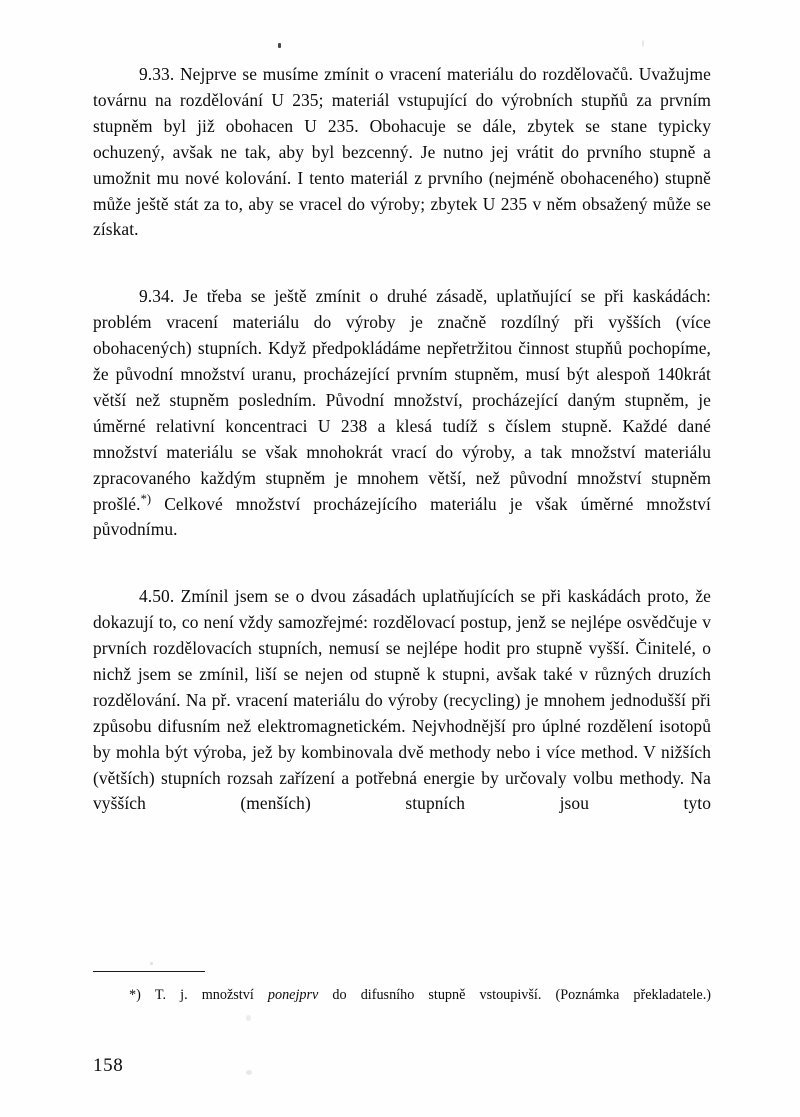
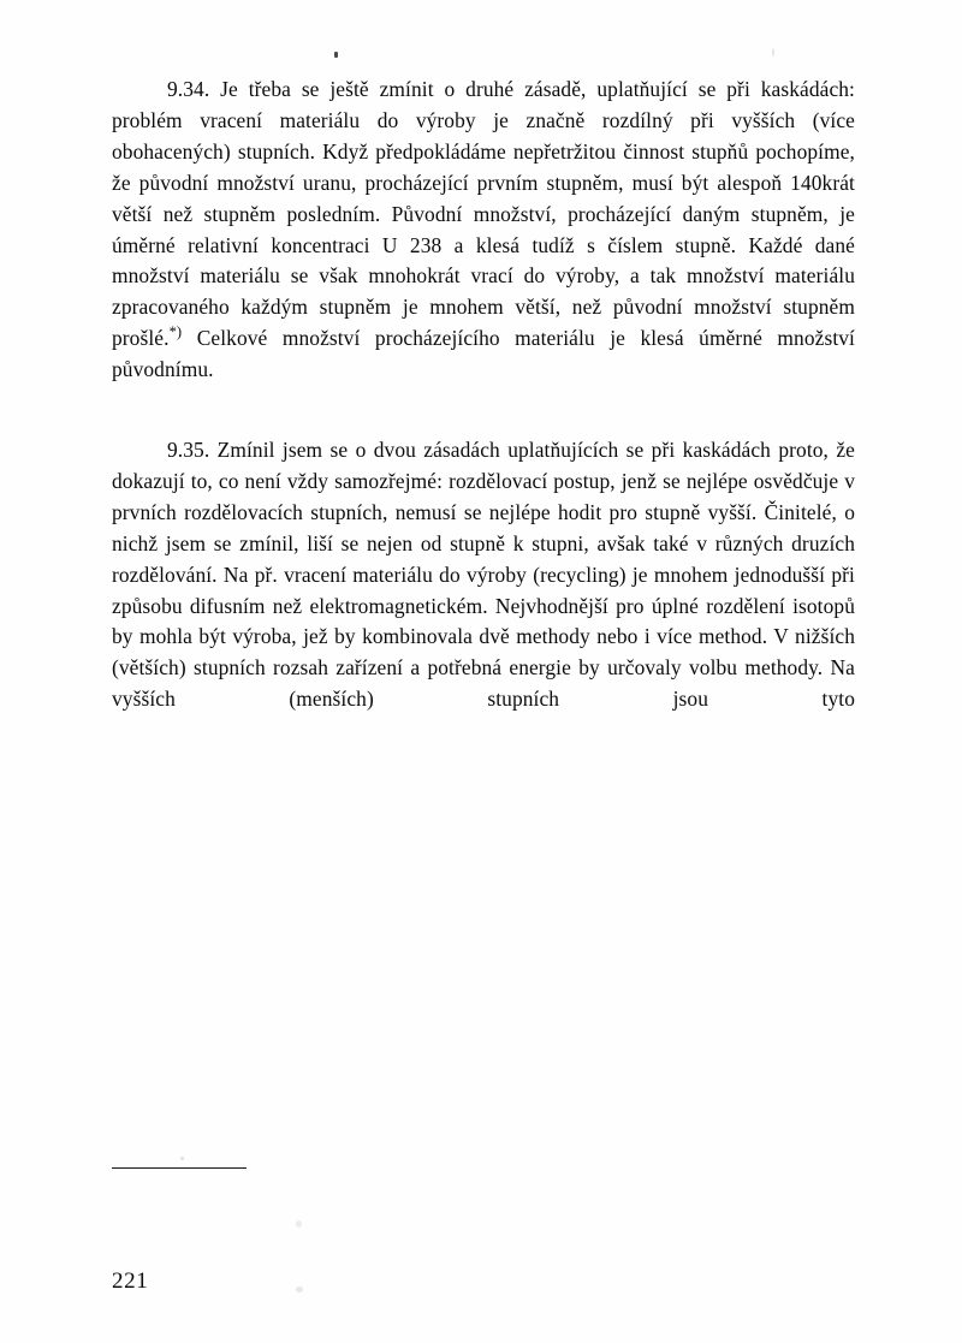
- 9.33. Nejprve se musíme zmínit o vracení materiálu do rozdělovačů. Uvažujme továrnu na rozdělování U 235; materiál vstupující do výrobních stupňů za prvním stupněm byl již obohacen U 235. Obohacuje se dále, zbytek se stane typicky ochuzený, avšak ne tak, aby byl bezcenný. Je nutno jej vrátit do prvního stupně a umožnit mu nové kolování. I tento materiál z prvního (nejméně obohaceného) stupně může ještě stát za to, aby se vracel do výroby; zbytek U 235 v něm obsažený může se získat.
- 9.34. Je třeba se ještě zmínit o druhé zásadě, uplatňující se při kaskádách: problém vracení materiálu do výroby je značně rozdílný při vyšších (více obohacených) stupních. Když předpokládáme nepřetržitou činnost stupňů pochopíme, že původní množství uranu, procházející prvním stupněm, musí být alespoň 140krát větší než stupněm posledním. Původní množství, procházející daným stupněm, je úměrné relativní koncentraci U 238 a klesá tudíž s číslem stupně. Každé dané množství materiálu se však mnohokrát vrací do výroby, a tak množství materiálu zpracovaného každým stupněm je mnohem větší, než původní množství stupněm prošlé.*) Celkové množství procházejícího materiálu je však úměrné množství původnímu.
+ 9.34. Je třeba se ještě zmínit o druhé zásadě, uplatňující se při kaskádách: problém vracení materiálu do výroby je značně rozdílný při vyšších (více obohacených) stupních. Když předpokládáme nepřetržitou činnost stupňů pochopíme, že původní množství uranu, procházející prvním stupněm, musí být alespoň 140krát větší než stupněm posledním. Původní množství, procházející daným stupněm, je úměrné relativní koncentraci U 238 a klesá tudíž s číslem stupně. Každé dané množství materiálu se však mnohokrát vrací do výroby, a tak množství materiálu zpracovaného každým stupněm je mnohem větší, než původní množství stupněm prošlé.*) Celkové množství procházejícího materiálu je klesá úměrné množství původnímu.
- 4.50. Zmínil jsem se o dvou zásadách uplatňujících se při kaskádách proto, že dokazují to, co není vždy samozřejmé: rozdělovací postup, jenž se nejlépe osvědčuje v prvních rozdělovacích stupních, nemusí se nejlépe hodit pro stupně vyšší. Činitelé, o nichž jsem se zmínil, liší se nejen od stupně k stupni, avšak také v různých druzích rozdělování. Na př. vracení materiálu do výroby (recycling) je mnohem jednodušší při způsobu difusním než elektromagnetickém. Nejvhodnější pro úplné rozdělení isotopů by mohla být výroba, jež by kombinovala dvě methody nebo i více method. V nižších (větších) stupních rozsah zařízení a potřebná energie by určovaly volbu methody. Na vyšších (menších) stupních jsou tyto
+ 9.35. Zmínil jsem se o dvou zásadách uplatňujících se při kaskádách proto, že dokazují to, co není vždy samozřejmé: rozdělovací postup, jenž se nejlépe osvědčuje v prvních rozdělovacích stupních, nemusí se nejlépe hodit pro stupně vyšší. Činitelé, o nichž jsem se zmínil, liší se nejen od stupně k stupni, avšak také v různých druzích rozdělování. Na př. vracení materiálu do výroby (recycling) je mnohem jednodušší při způsobu difusním než elektromagnetickém. Nejvhodnější pro úplné rozdělení isotopů by mohla být výroba, jež by kombinovala dvě methody nebo i více method. V nižších (větších) stupních rozsah zařízení a potřebná energie by určovaly volbu methody. Na vyšších (menších) stupních jsou tyto
- *) T. j. množství ponejprv do difusního stupně vstoupivší. (Poznámka překladatele.)
- 158
+ 221
